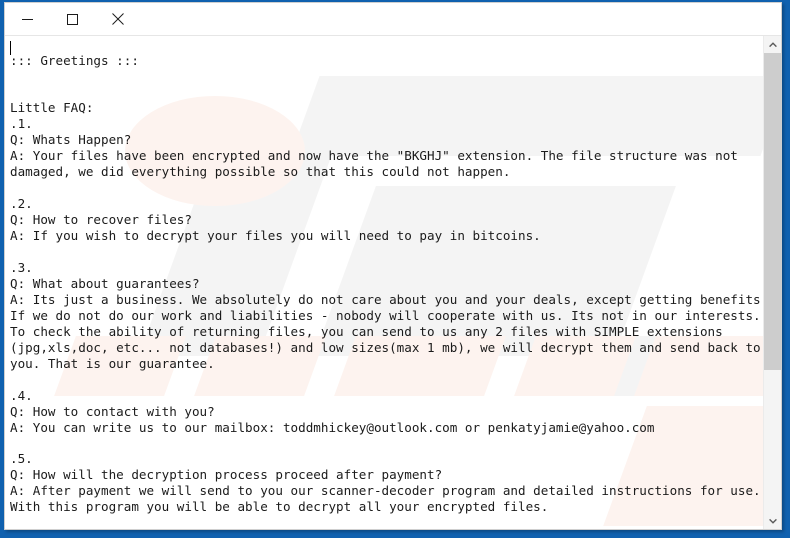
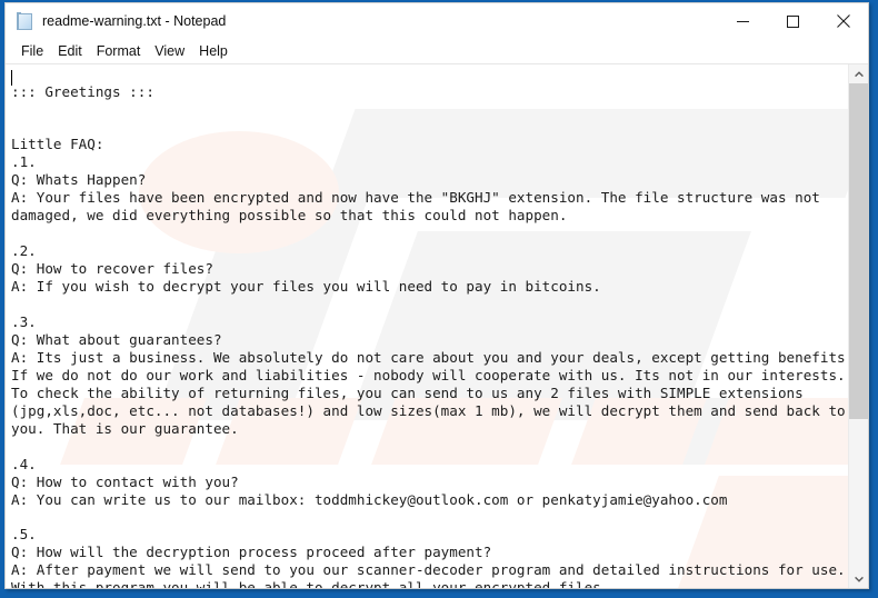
+ readme-warning.txt - Notepad
+ File
+ Edit
+ Format
+ View
+ Help
  ::: Greetings :::
  Little FAQ:
  .1.
  Q: Whats Happen?
  A: Your files have been encrypted and now have the "BKGHJ" extension. The file structure was not
  damaged, we did everything possible so that this could not happen.
  .2.
  Q: How to recover files?
  A: If you wish to decrypt your files you will need to pay in bitcoins.
  .3.
  Q: What about guarantees?
  A: Its just a business. We absolutely do not care about you and your deals, except getting benefits
  If we do not do our work and liabilities - nobody will cooperate with us. Its not in our interests.
  To check the ability of returning files, you can send to us any 2 files with SIMPLE extensions
  (jpg,xls,doc, etc... not databases!) and low sizes(max 1 mb), we will decrypt them and send back to
  you. That is our guarantee.
  .4.
  Q: How to contact with you?
  A: You can write us to our mailbox: toddmhickey@outlook.com or penkatyjamie@yahoo.com
  .5.
  Q: How will the decryption process proceed after payment?
  A: After payment we will send to you our scanner-decoder program and detailed instructions for use.
  With this program you will be able to decrypt all your encrypted files.
